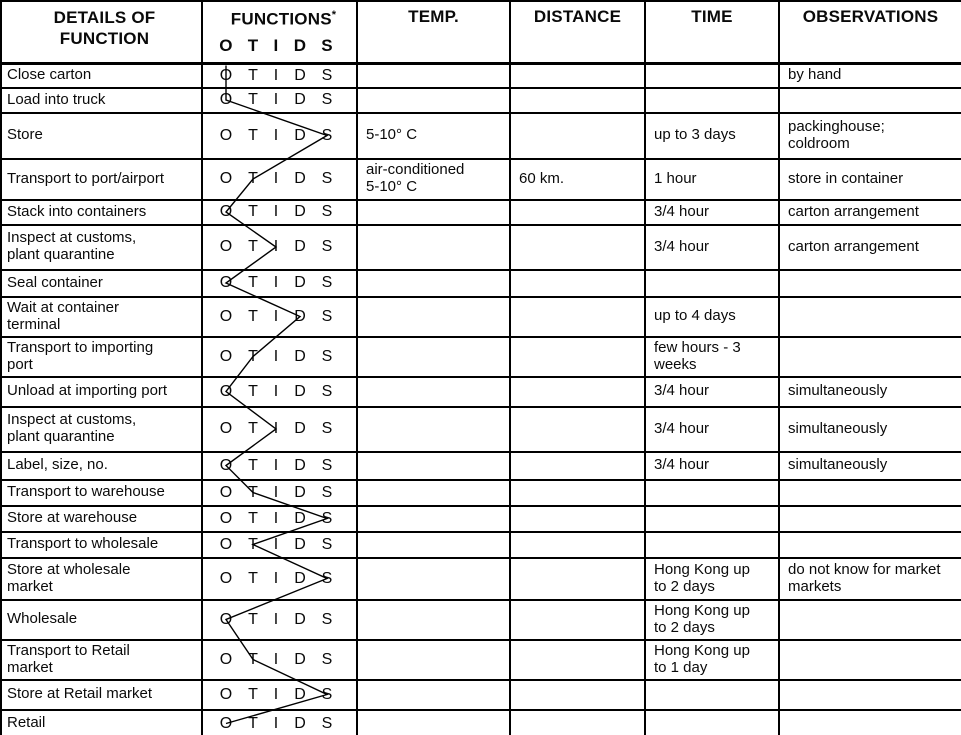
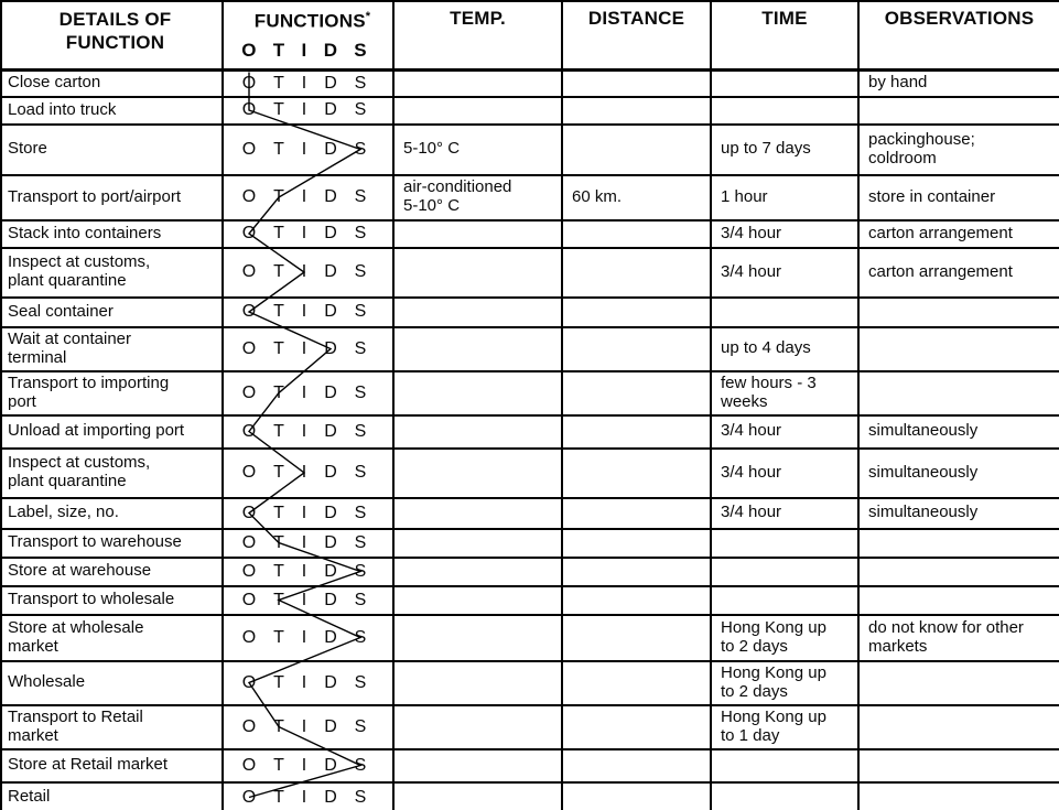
  DETAILS OF FUNCTION	FUNCTIONS* O T I D S	TEMP.	DISTANCE	TIME	OBSERVATIONS
  Close carton	T I D S				by hand
  Load into truck	T I D S
- Store	O T I D	5-10° C		up to 3 days	packinghouse; coldroom
+ Store	O T I D	5-10° C		up to 7 days	packinghouse; coldroom
  Transport to port/airport	O I D S	air-conditioned 5-10° C	60 km.	1 hour	store in container
  Stack into containers	T I D S			3/4 hour	carton arrangement
  Inspect at customs, plant quarantine	O T D S			3/4 hour	carton arrangement
  Seal container	T I D S
  Wait at container terminal	O T I S			up to 4 days
  Transport to importing port	O I D S			few hours - 3 weeks
  Unload at importing port	T I D S			3/4 hour	simultaneously
  Inspect at customs, plant quarantine	O T D S			3/4 hour	simultaneously
  Label, size, no.	T I D S			3/4 hour	simultaneously
  Transport to warehouse	O I D S
  Store at warehouse	O T I D
  Transport to wholesale	O I D S
- Store at wholesale market	O T I D			Hong Kong up to 2 days	do not know for market markets
+ Store at wholesale market	O T I D			Hong Kong up to 2 days	do not know for other markets
  Wholesale	T I D S			Hong Kong up to 2 days
  Transport to Retail market	O I D S			Hong Kong up to 1 day
  Store at Retail market	O T I D
  Retail	T I D S
